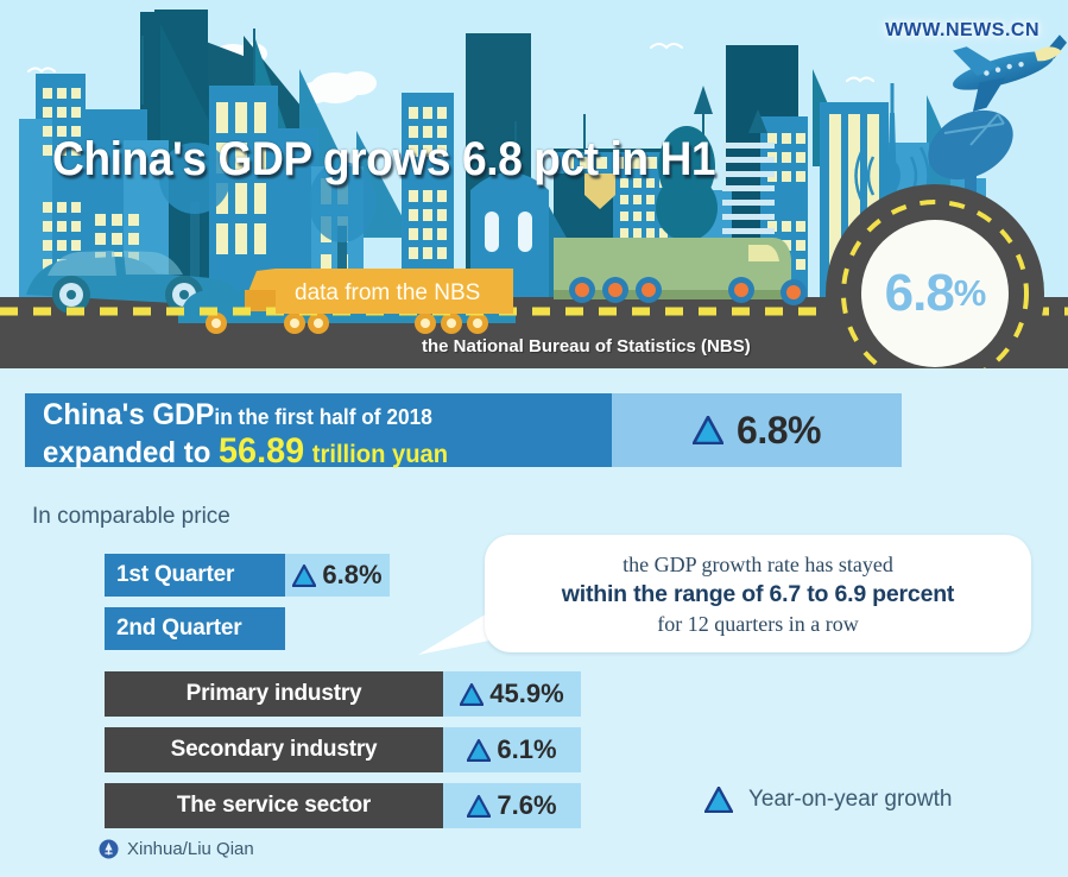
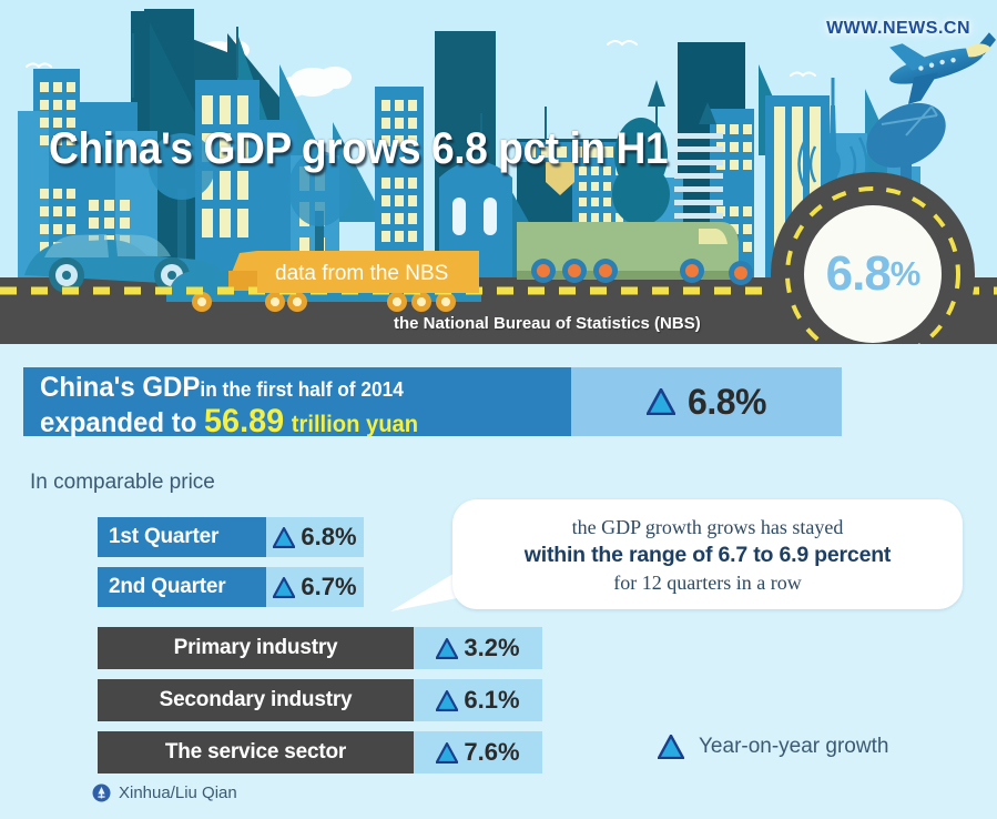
  WWW.NEWS.CN
  China's GDP grows 6.8 pct in H1
  data from the NBS
  the National Bureau of Statistics (NBS)
  6.8
  %
- China's GDPin the first half of 2018
+ China's GDPin the first half of 2014
  expanded to 56.89 trillion yuan
  6.8%
  In comparable price
  1st Quarter
  6.8%
  2nd Quarter
+ 6.7%
  Primary industry
- 45.9%
+ 3.2%
  Secondary industry
  6.1%
  The service sector
  7.6%
- the GDP growth rate has stayed
+ the GDP growth grows has stayed
  within the range of 6.7 to 6.9 percent
  for 12 quarters in a row
  Year-on-year growth
  Xinhua/Liu Qian
